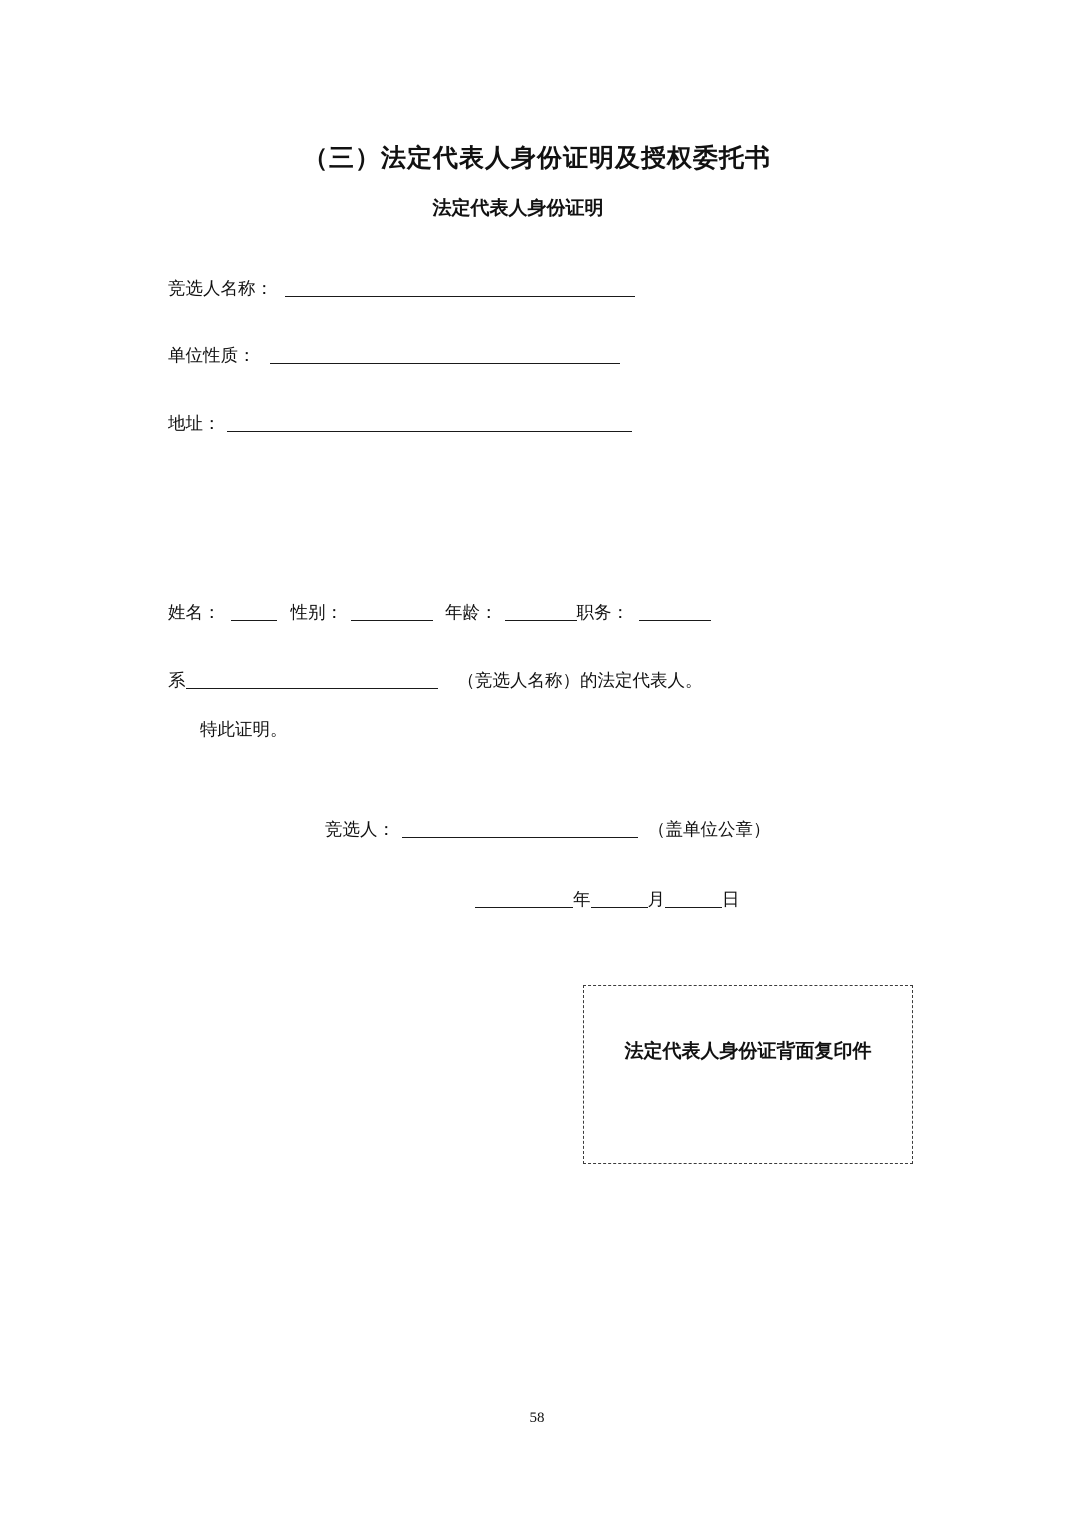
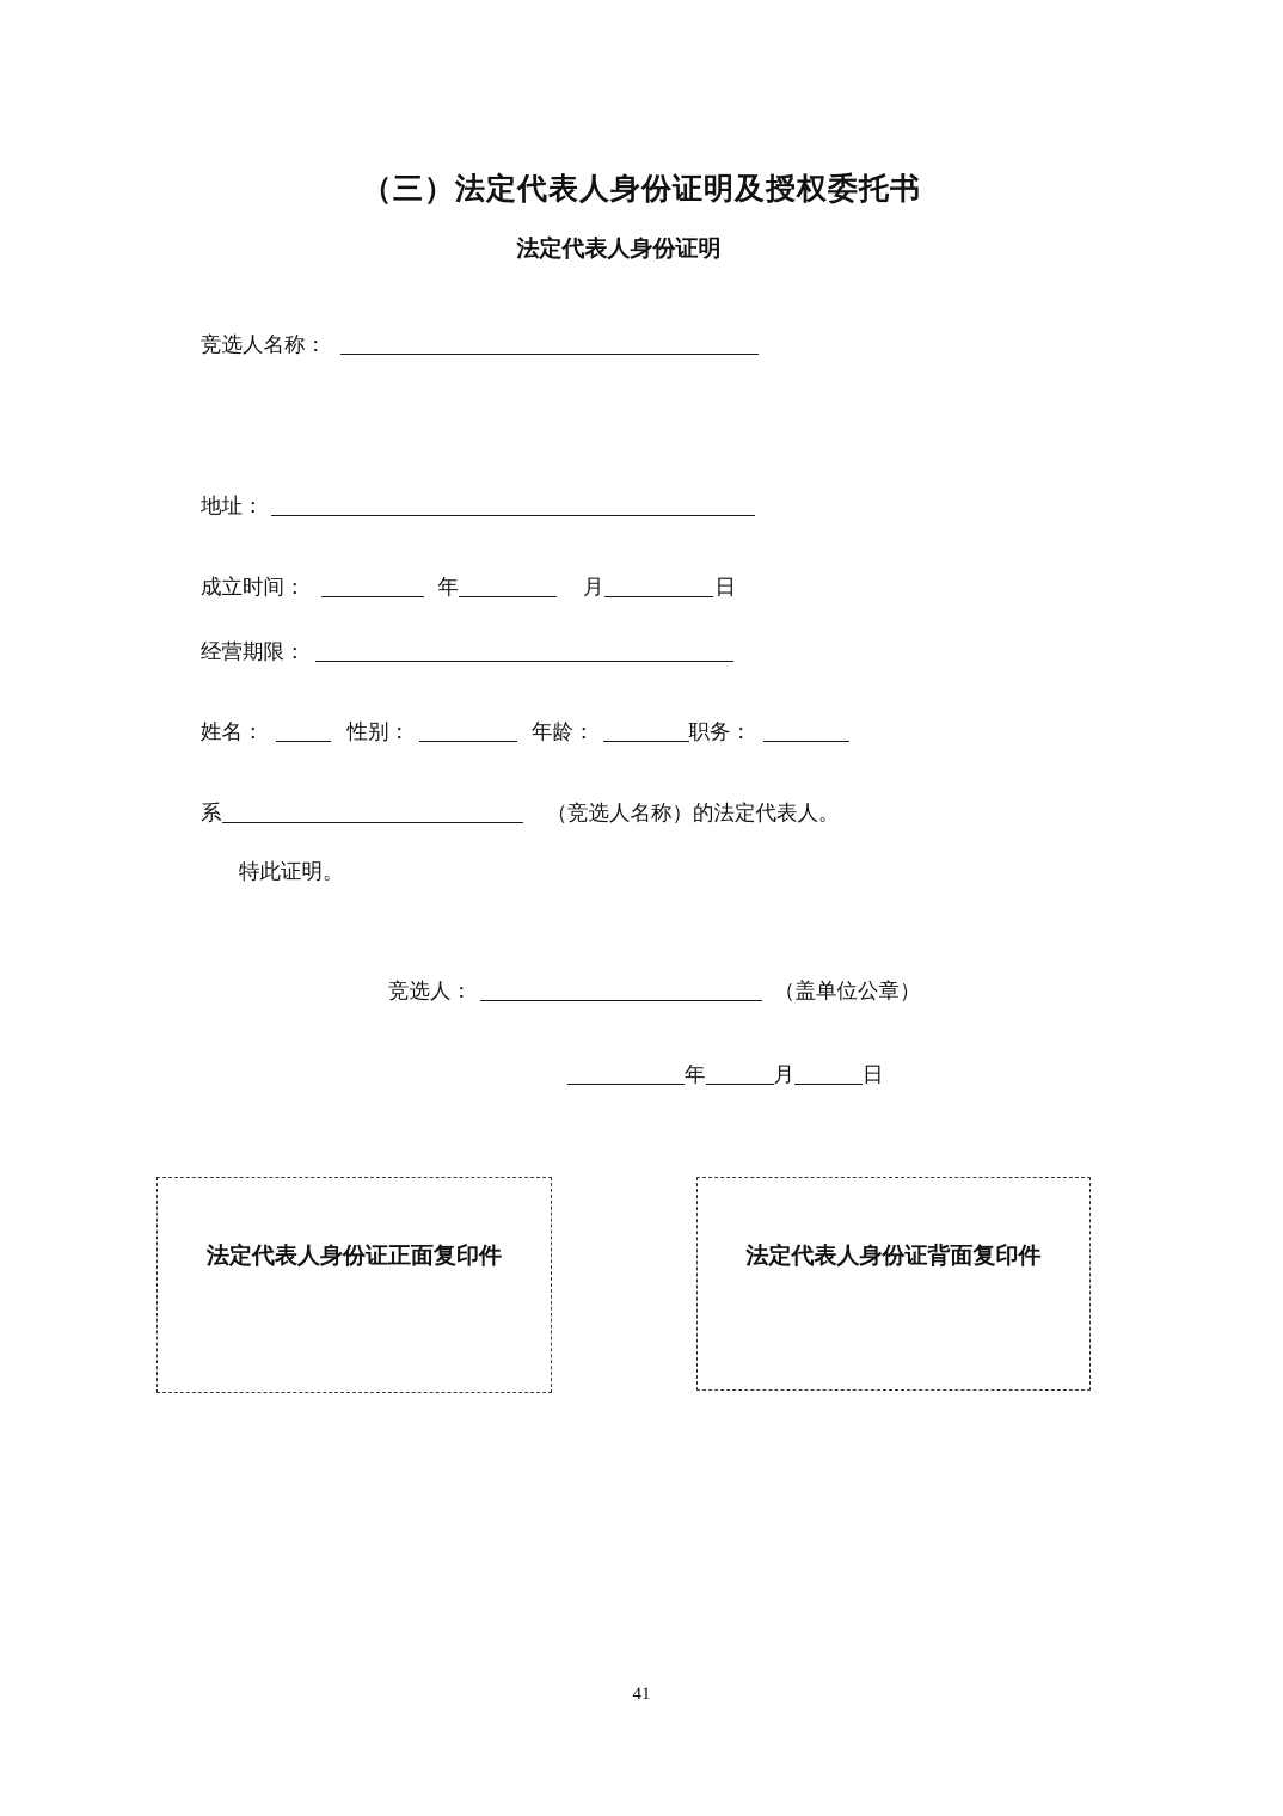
  （三）法定代表人身份证明及授权委托书
  法定代表人身份证明
  竞选人名称：
- 单位性质：
  地址：
+ 成立时间： 年 月 日
+ 经营期限：
  姓名： 性别： 年龄： 职务：
  系 （竞选人名称）的法定代表人。
  特此证明。
  竞选人： （盖单位公章）
  年 月 日
+ 法定代表人身份证正面复印件
  法定代表人身份证背面复印件
- 58
+ 41
